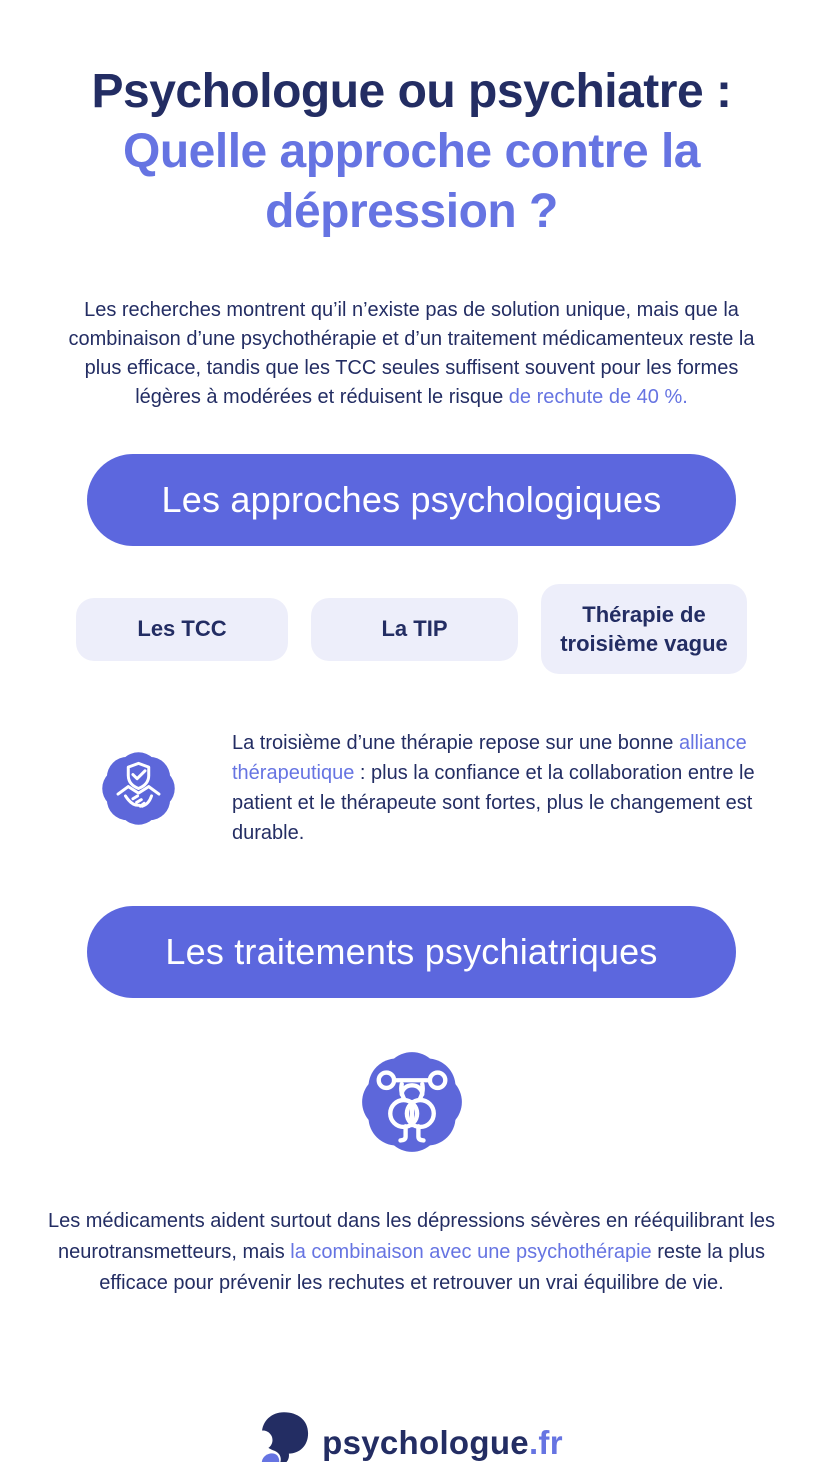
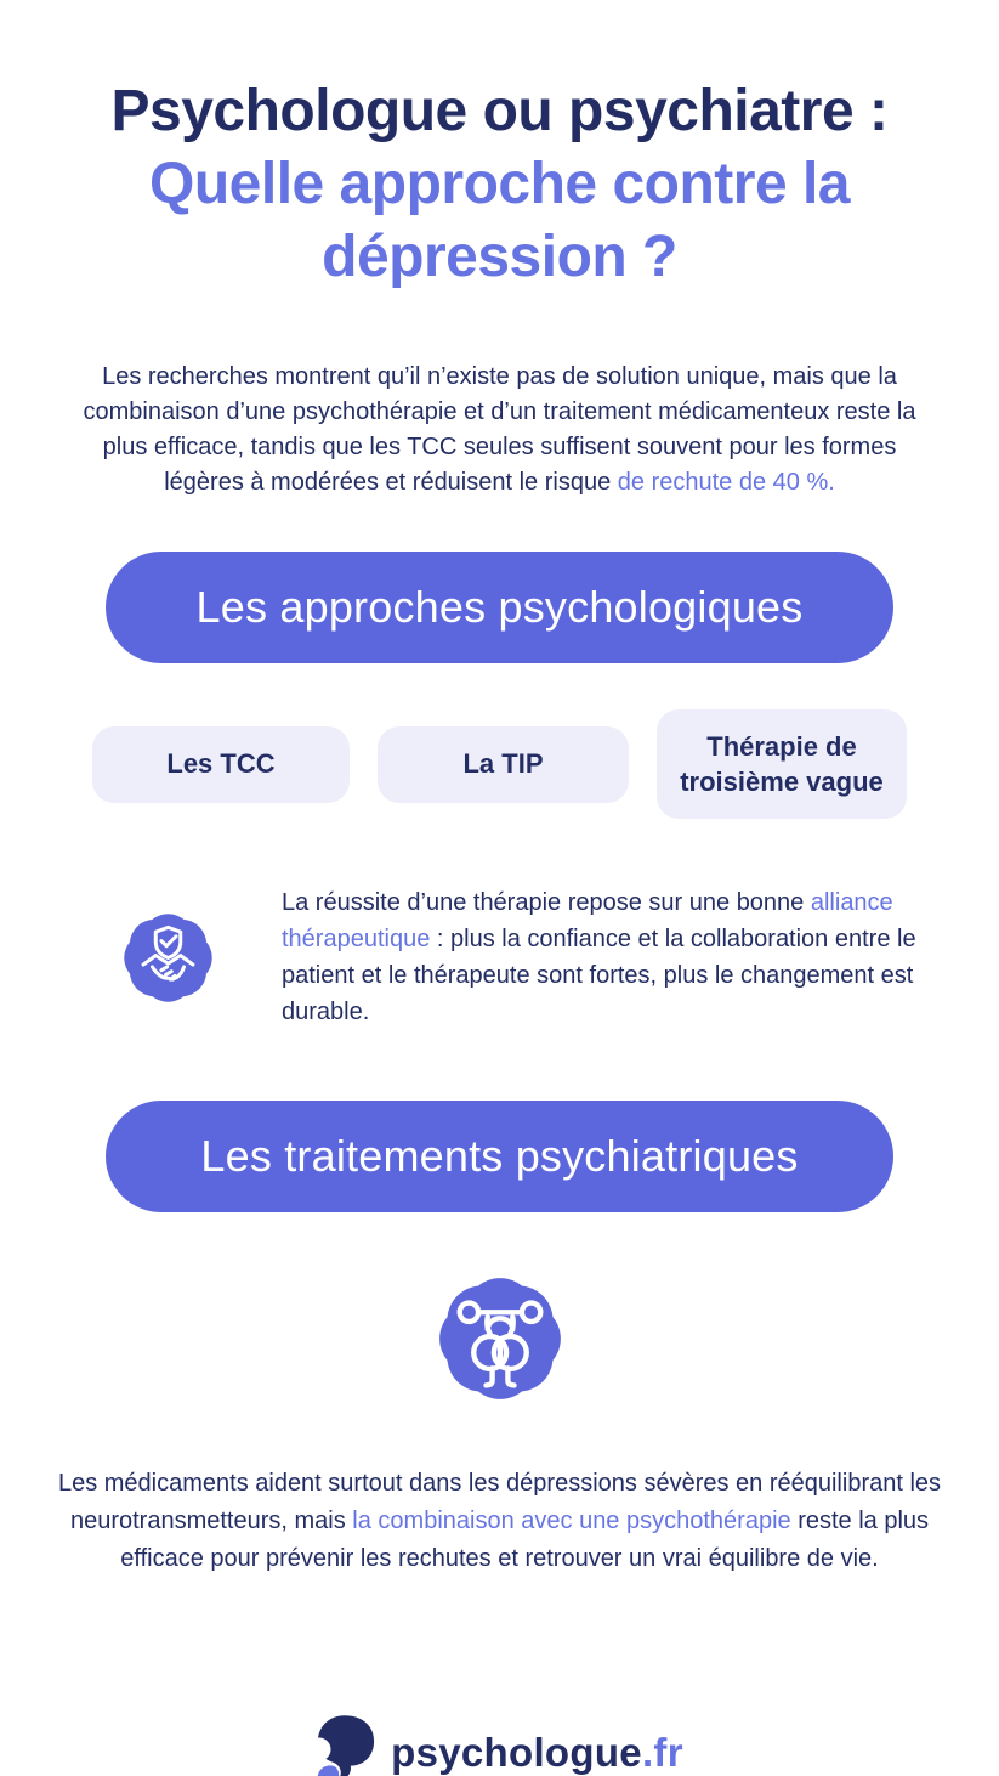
  Psychologue ou psychiatre :
  Quelle approche contre la dépression ?
  Les recherches montrent qu’il n’existe pas de solution unique, mais que la combinaison d’une psychothérapie et d’un traitement médicamenteux reste la plus efficace, tandis que les TCC seules suffisent souvent pour les formes légères à modérées et réduisent le risque de rechute de 40 %.
  Les approches psychologiques
  Les TCC
  La TIP
  Thérapie de troisième vague
- La troisième d’une thérapie repose sur une bonne alliance thérapeutique : plus la confiance et la collaboration entre le patient et le thérapeute sont fortes, plus le changement est durable.
+ La réussite d’une thérapie repose sur une bonne alliance thérapeutique : plus la confiance et la collaboration entre le patient et le thérapeute sont fortes, plus le changement est durable.
  Les traitements psychiatriques
  Les médicaments aident surtout dans les dépressions sévères en rééquilibrant les neurotransmetteurs, mais la combinaison avec une psychothérapie reste la plus efficace pour prévenir les rechutes et retrouver un vrai équilibre de vie.
  psychologue.fr
